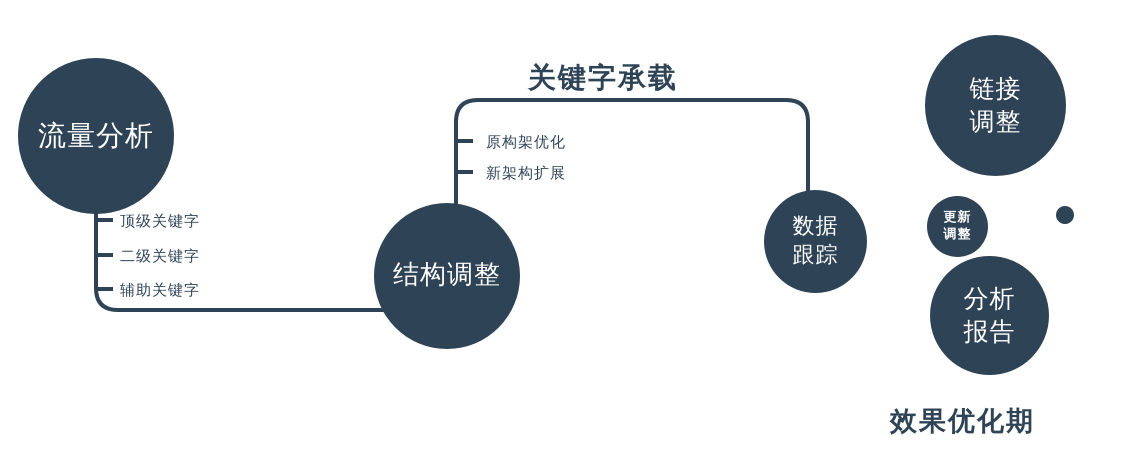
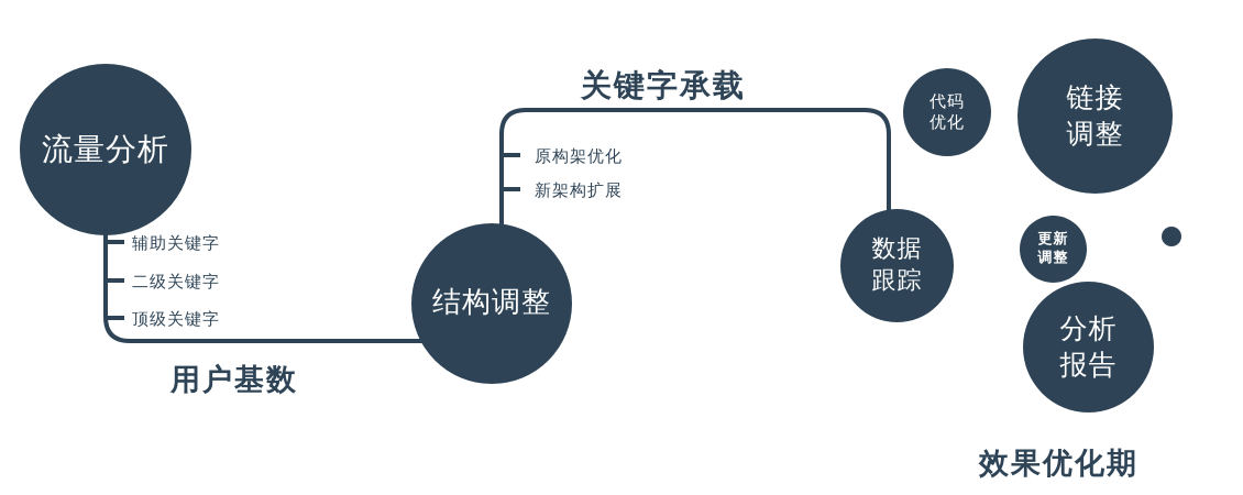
  流量分析
  结构调整
  数据
  跟踪
+ 代码
+ 优化
  链接
  调整
  更新
  调整
  分析
  报告
  关键字承载
+ 用户基数
  效果优化期
- 顶级关键字
+ 辅助关键字
  二级关键字
- 辅助关键字
+ 顶级关键字
  原构架优化
  新架构扩展
